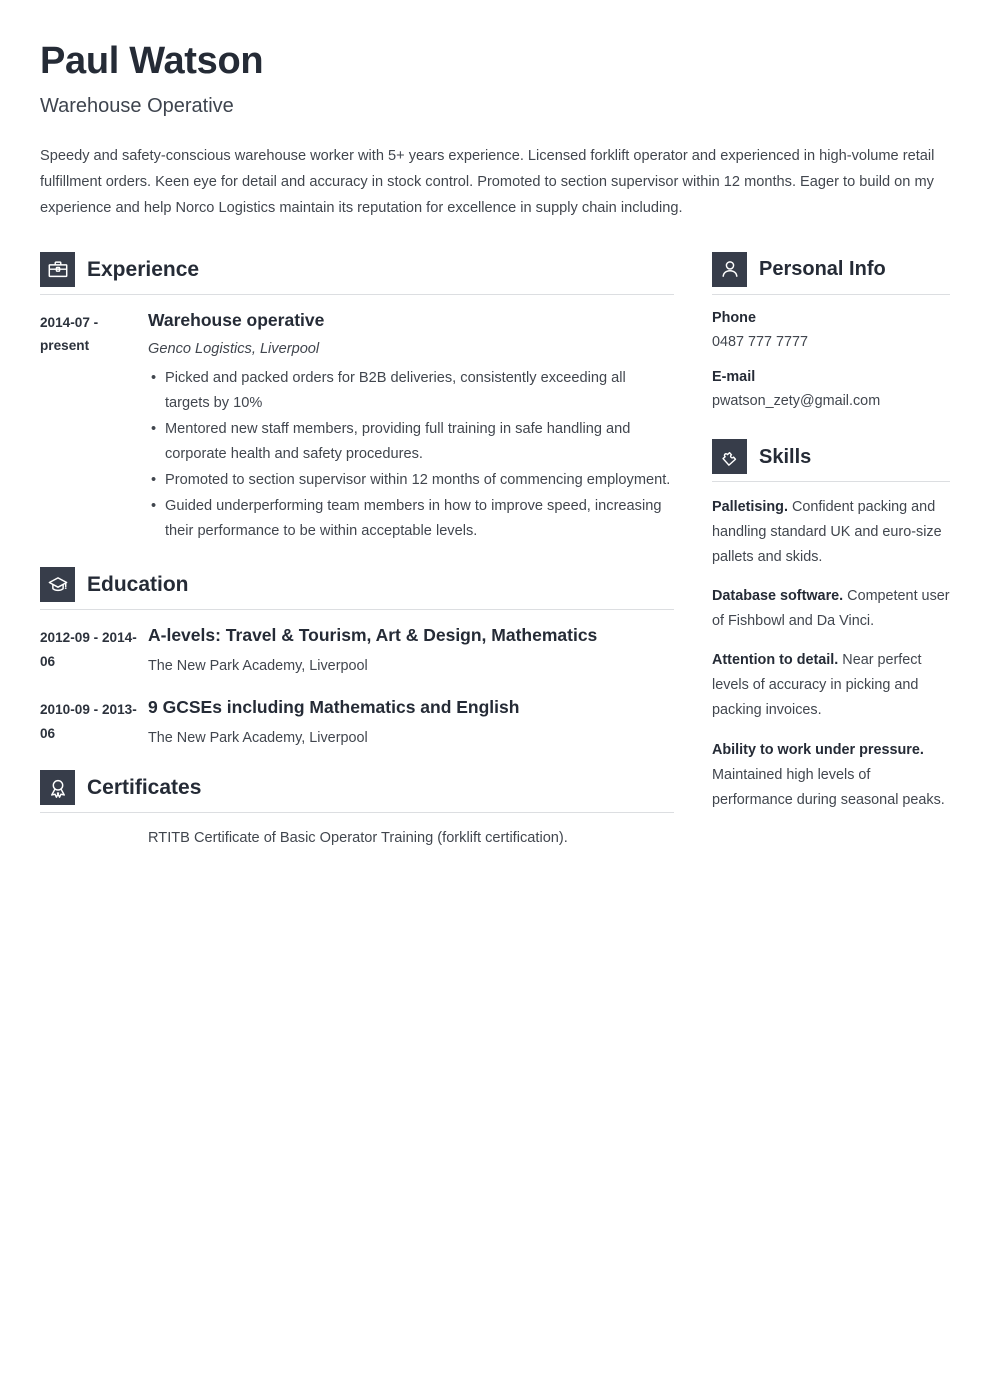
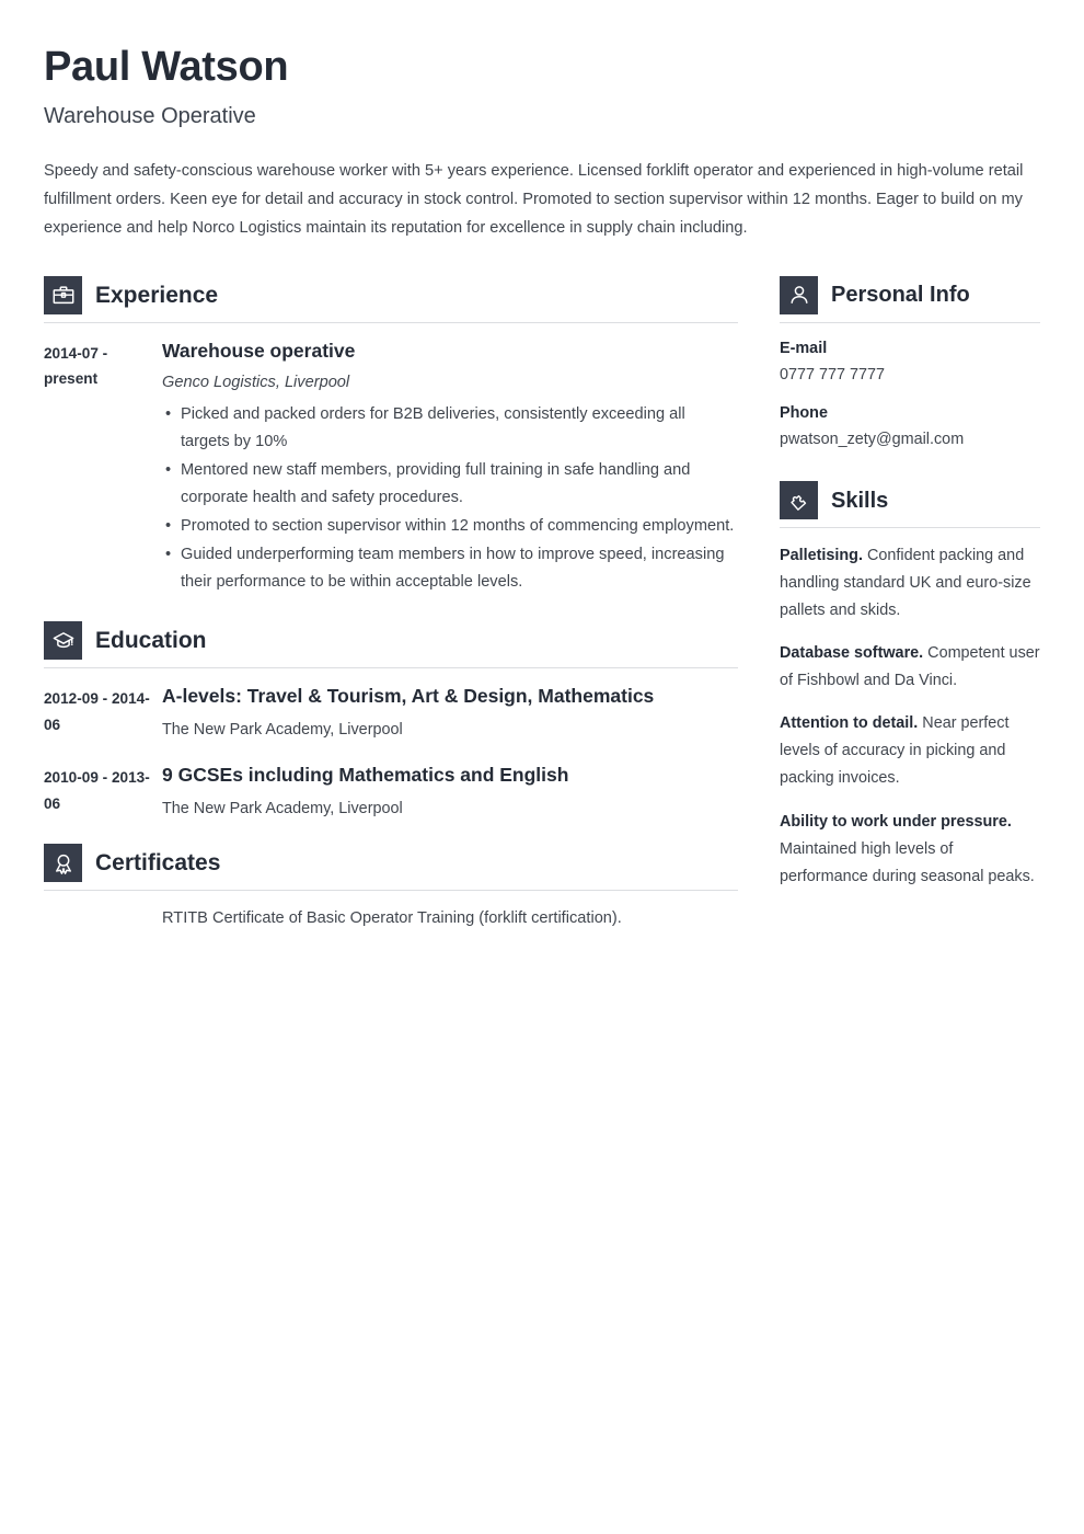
  Paul Watson
  Warehouse Operative
  Speedy and safety-conscious warehouse worker with 5+ years experience. Licensed forklift operator and experienced in high-volume retail fulfillment orders. Keen eye for detail and accuracy in stock control. Promoted to section supervisor within 12 months. Eager to build on my experience and help Norco Logistics maintain its reputation for excellence in supply chain including.
  Experience
  2014-07 - present
  Warehouse operative
  Genco Logistics, Liverpool
  Picked and packed orders for B2B deliveries, consistently exceeding all targets by 10%
  Mentored new staff members, providing full training in safe handling and corporate health and safety procedures.
  Promoted to section supervisor within 12 months of commencing employment.
  Guided underperforming team members in how to improve speed, increasing their performance to be within acceptable levels.
  Education
  2012-09 - 2014-06
  A-levels: Travel & Tourism, Art & Design, Mathematics
  The New Park Academy, Liverpool
  2010-09 - 2013-06
  9 GCSEs including Mathematics and English
  The New Park Academy, Liverpool
  Certificates
  RTITB Certificate of Basic Operator Training (forklift certification).
  Personal Info
- Phone
+ E-mail
- 0487 777 7777
+ 0777 777 7777
- E-mail
+ Phone
  pwatson_zety@gmail.com
  Skills
  Palletising. Confident packing and handling standard UK and euro-size pallets and skids.
  Database software. Competent user of Fishbowl and Da Vinci.
  Attention to detail. Near perfect levels of accuracy in picking and packing invoices.
  Ability to work under pressure. Maintained high levels of performance during seasonal peaks.
